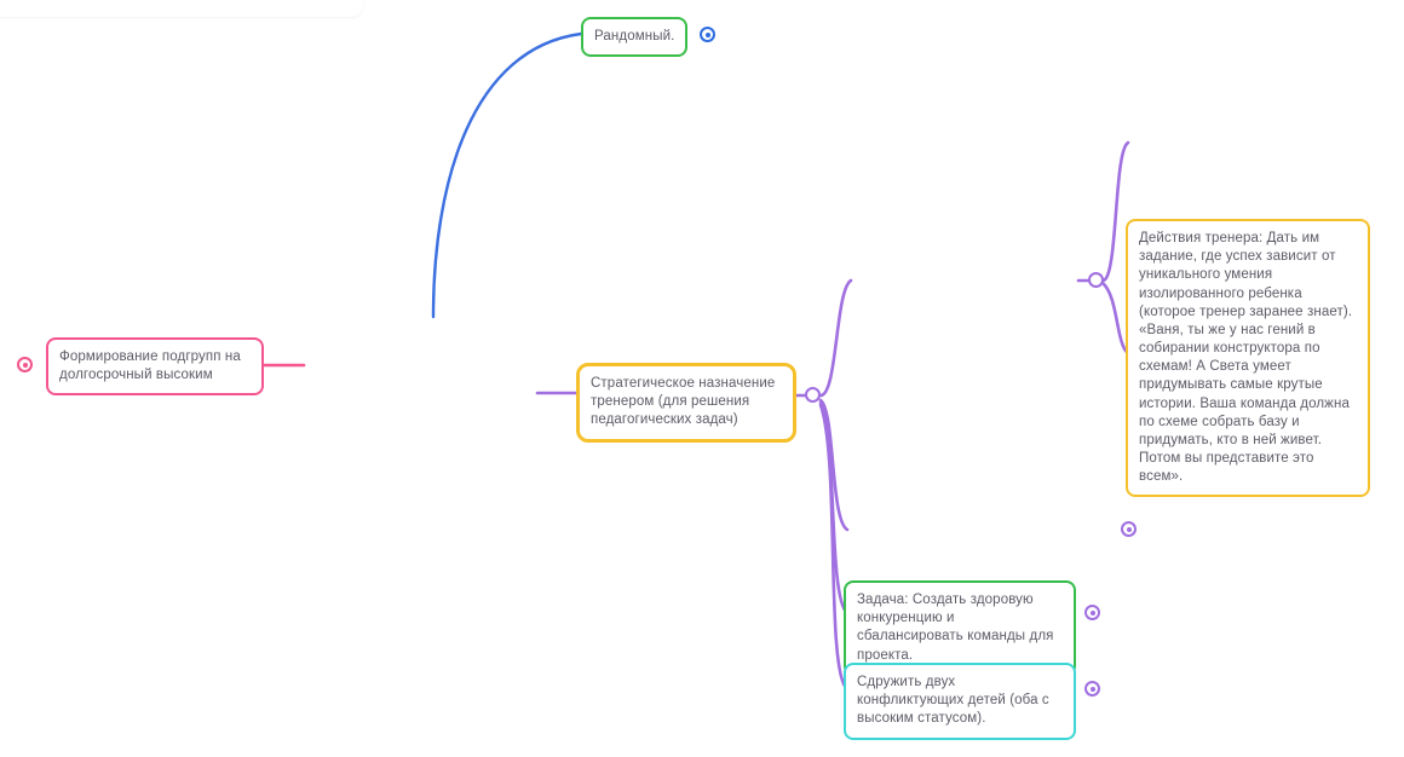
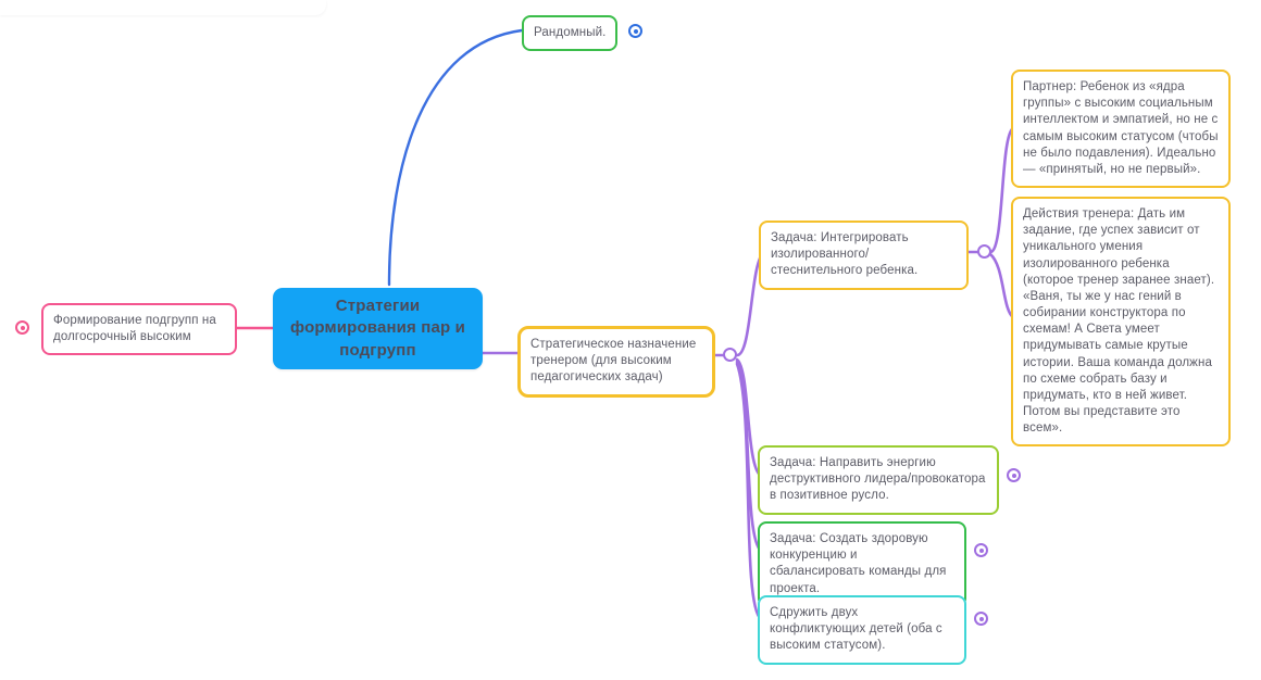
  Формирование подгрупп на долгосрочный высоким
+ Стратегии формирования пар и подгрупп
  Рандомный.
- Стратегическое назначение тренером (для решения педагогических задач)
+ Стратегическое назначение тренером (для высоким педагогических задач)
+ Задача: Интегрировать изолированного/стеснительного ребенка.
+ Партнер: Ребенок из «ядра группы» с высоким социальным интеллектом и эмпатией, но не с самым высоким статусом (чтобы не было подавления). Идеально — «принятый, но не первый».
  Действия тренера: Дать им задание, где успех зависит от уникального умения изолированного ребенка (которое тренер заранее знает). «Ваня, ты же у нас гений в собирании конструктора по схемам! А Света умеет придумывать самые крутые истории. Ваша команда должна по схеме собрать базу и придумать, кто в ней живет. Потом вы представите это всем».
+ Задача: Направить энергию деструктивного лидера/провокатора в позитивное русло.
  Задача: Создать здоровую конкуренцию и сбалансировать команды для проекта.
  Сдружить двух конфликтующих детей (оба с высоким статусом).
